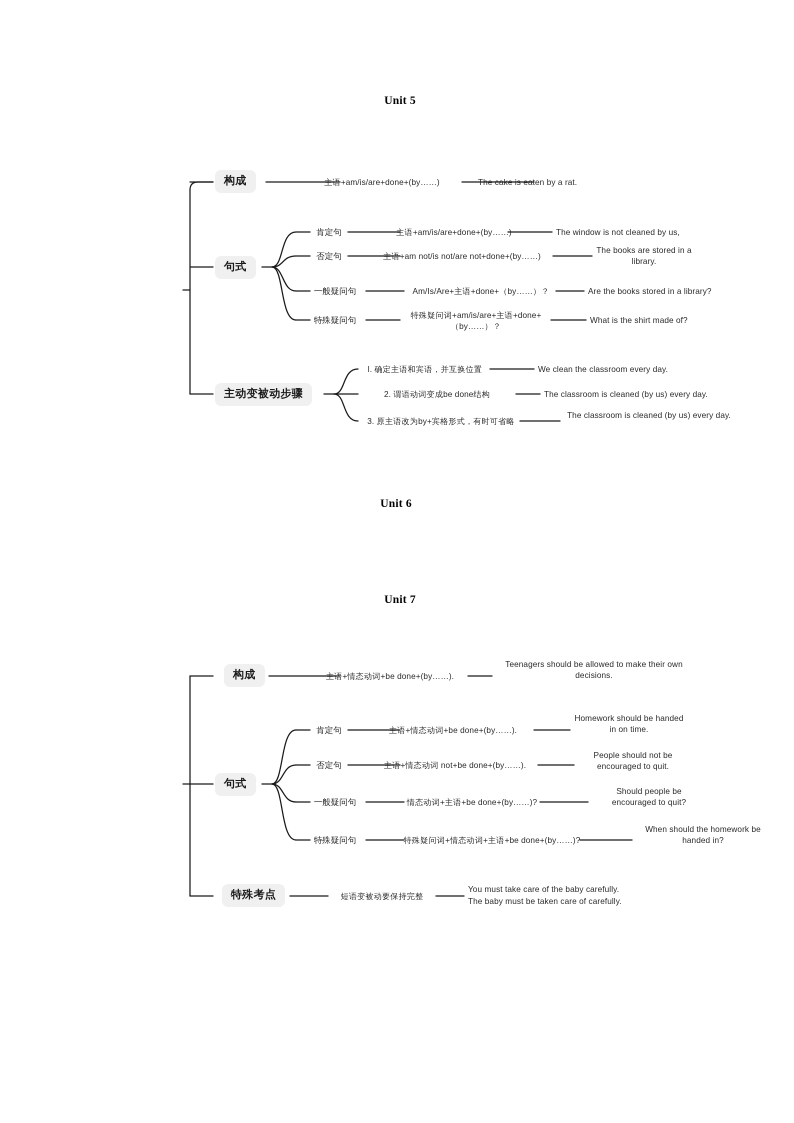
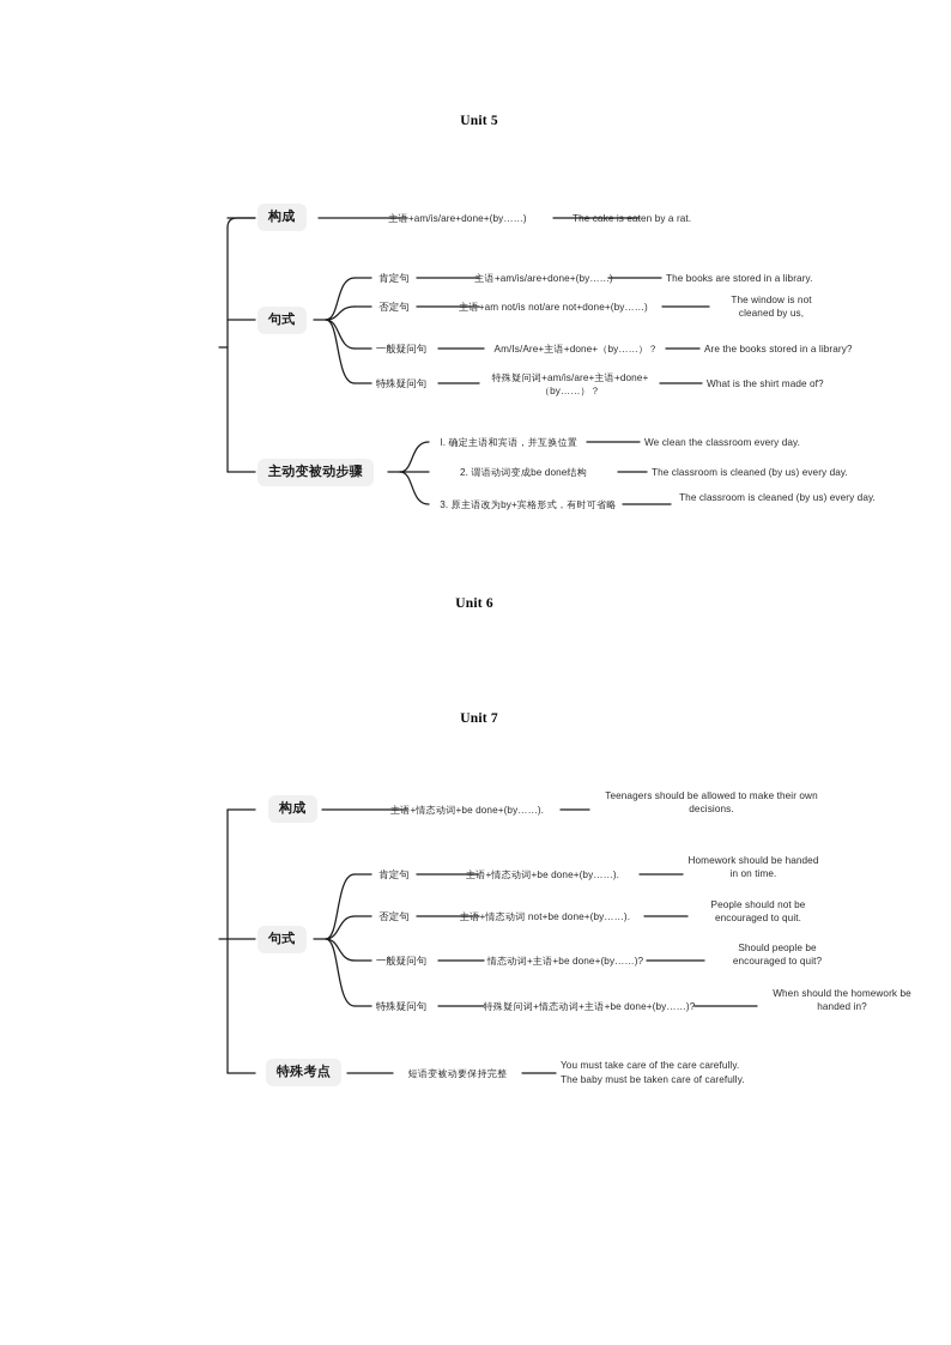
  Unit 5
  Unit 6
  Unit 7
  构成
  句式
  主动变被动步骤
  主语+am/is/are+done+(by……)
  The cake is eaten by a rat.
  肯定句
  主语+am/is/are+done+(by……)
- The window is not cleaned by us,
+ The books are stored in a library.
  否定句
  主语+am not/is not/are not+done+(by……)
- The books are stored in a library.
+ The window is not cleaned by us,
  一般疑问句
  Am/Is/Are+主语+done+（by……）？
  Are the books stored in a library?
  特殊疑问句
  特殊疑问词+am/is/are+主语+done+（by……）？
  What is the shirt made of?
  l. 确定主语和宾语，并互换位置
  We clean the classroom every day.
  2. 谓语动词变成be done结构
  The classroom is cleaned (by us) every day.
  3. 原主语改为by+宾格形式，有时可省略
  The classroom is cleaned (by us) every day.
  构成
  句式
  特殊考点
  主语+情态动词+be done+(by……).
  Teenagers should be allowed to make their own decisions.
  肯定句
  主语+情态动词+be done+(by……).
  Homework should be handed in on time.
  否定句
  主语+情态动词 not+be done+(by……).
  People should not be encouraged to quit.
  一般疑问句
  情态动词+主语+be done+(by……)?
  Should people be encouraged to quit?
  特殊疑问句
  特殊疑问词+情态动词+主语+be done+(by……)?
  When should the homework be handed in?
  短语变被动要保持完整
- You must take care of the baby carefully.
+ You must take care of the care carefully.
  The baby must be taken care of carefully.
